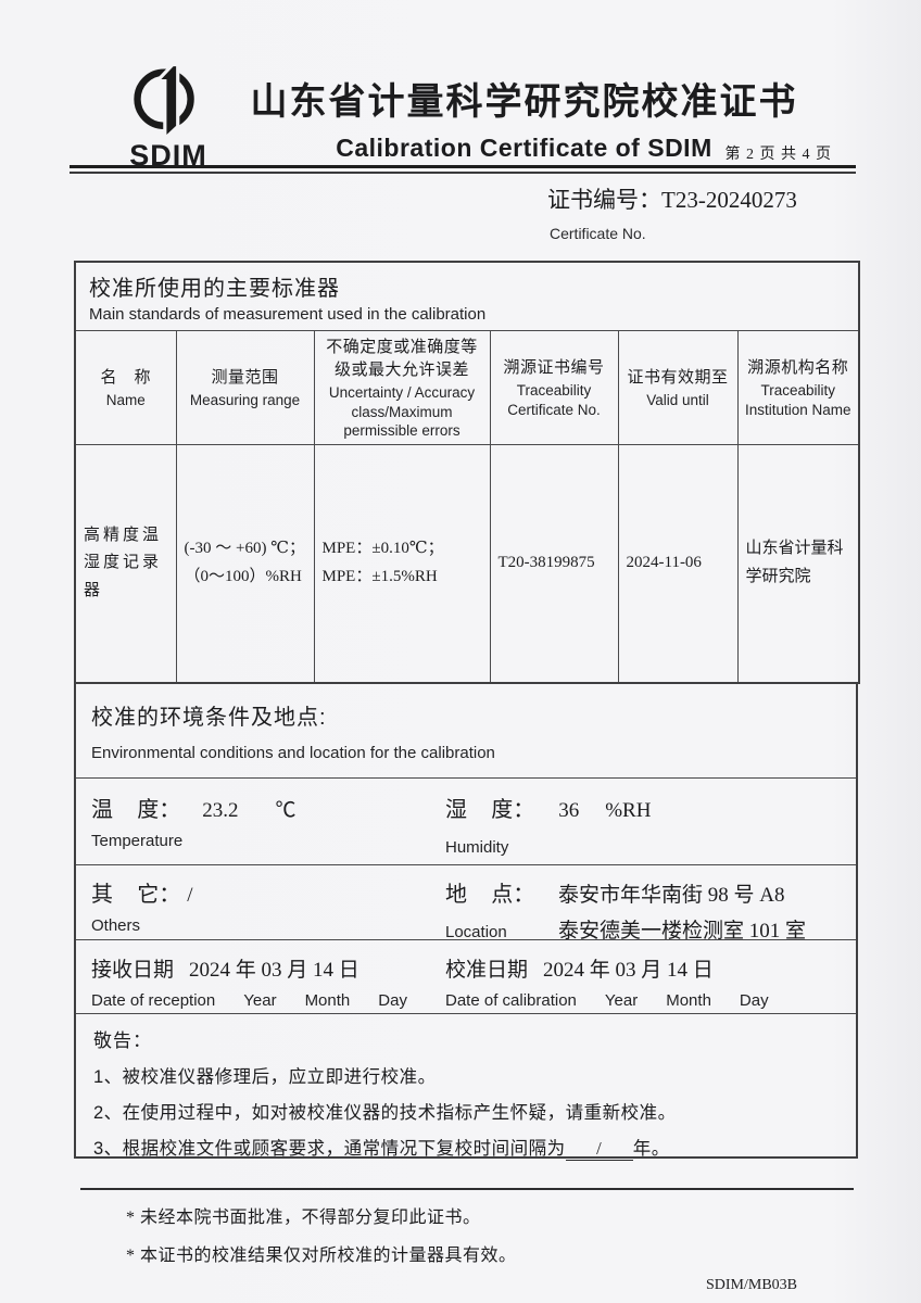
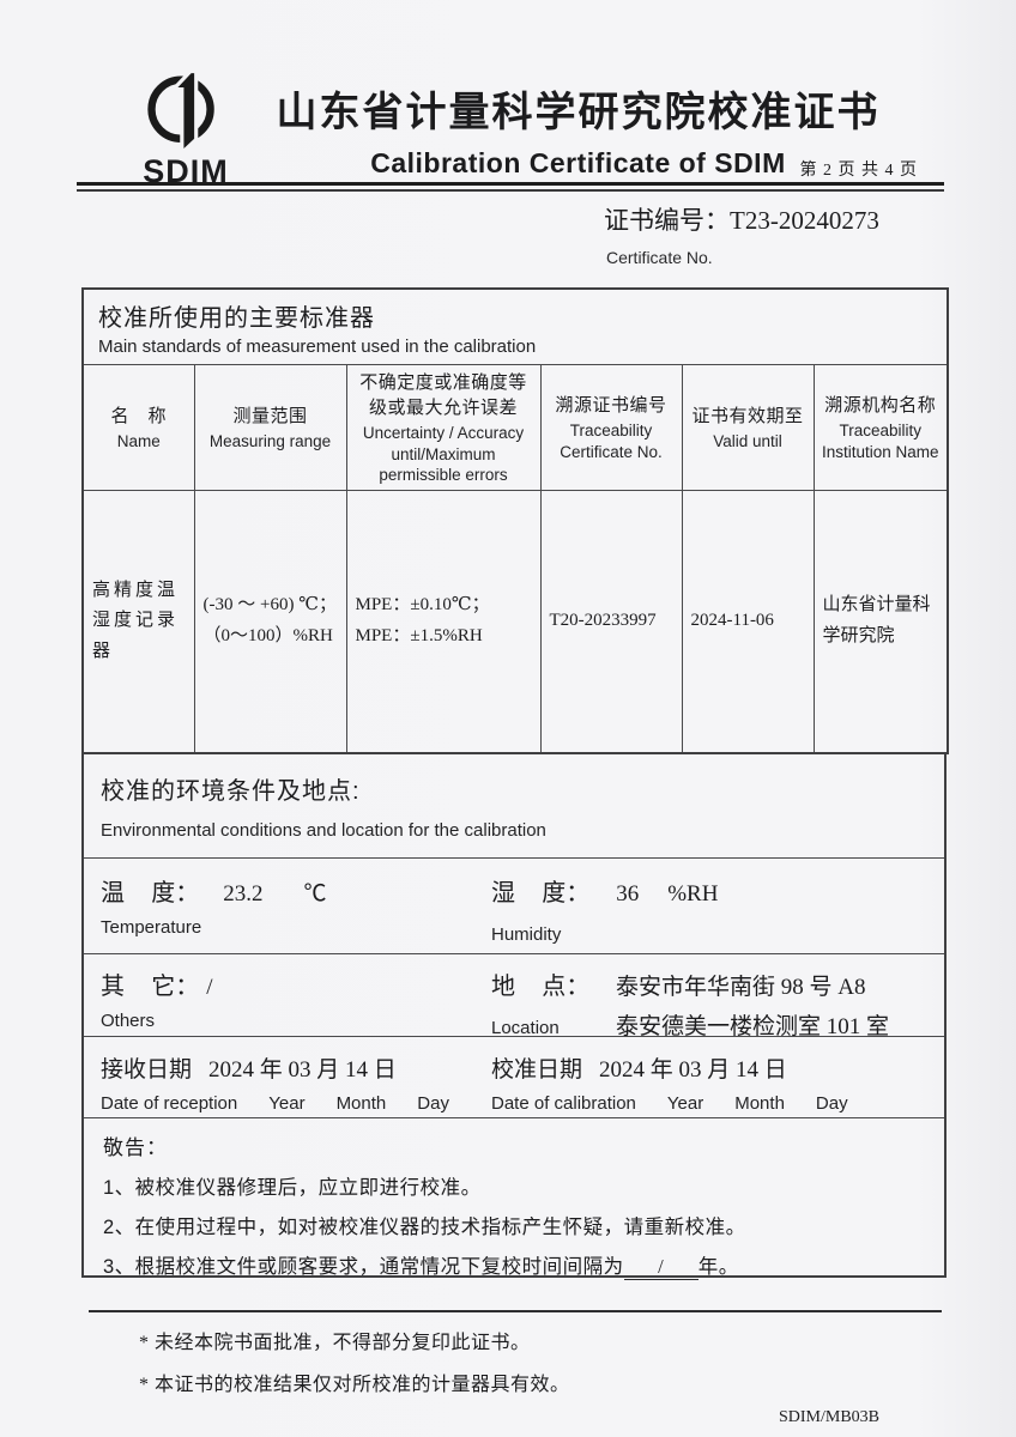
  SDIM
  山东省计量科学研究院校准证书
  Calibration Certificate of SDIM
  第 2 页 共 4 页
  证书编号：T23-20240273
  Certificate No.
  校准所使用的主要标准器 Main standards of measurement used in the calibration
- 名 称 Name	测量范围 Measuring range	不确定度或准确度等级或最大允许误差 Uncertainty / Accuracy class/Maximum permissible errors	溯源证书编号 Traceability Certificate No.	证书有效期至 Valid until	溯源机构名称 Traceability Institution Name
+ 名 称 Name	测量范围 Measuring range	不确定度或准确度等级或最大允许误差 Uncertainty / Accuracy until/Maximum permissible errors	溯源证书编号 Traceability Certificate No.	证书有效期至 Valid until	溯源机构名称 Traceability Institution Name
- 高精度温湿度记录器	(-30 ～ +60) ℃； （0～100）%RH	MPE：±0.10℃； MPE：±1.5%RH	T20-38199875	2024-11-06	山东省计量科学研究院
+ 高精度温湿度记录器	(-30 ～ +60) ℃； （0～100）%RH	MPE：±0.10℃； MPE：±1.5%RH	T20-20233997	2024-11-06	山东省计量科学研究院
  校准的环境条件及地点:
  Environmental conditions and location for the calibration
  温 度： 23.2 ℃
  Temperature
  湿 度： 36 %RH
  Humidity
  其 它： /
  Others
  地 点：
  泰安市年华南街 98 号 A8
  Location
  泰安德美一楼检测室 101 室
  接收日期 2024 年 03 月 14 日
  Date of reception Year Month Day
  校准日期 2024 年 03 月 14 日
  Date of calibration Year Month Day
  敬告：
  1、被校准仪器修理后，应立即进行校准。
  2、在使用过程中，如对被校准仪器的技术指标产生怀疑，请重新校准。
  3、根据校准文件或顾客要求，通常情况下复校时间间隔为 / 年。
  * 未经本院书面批准，不得部分复印此证书。
  * 本证书的校准结果仅对所校准的计量器具有效。
  SDIM/MB03B
